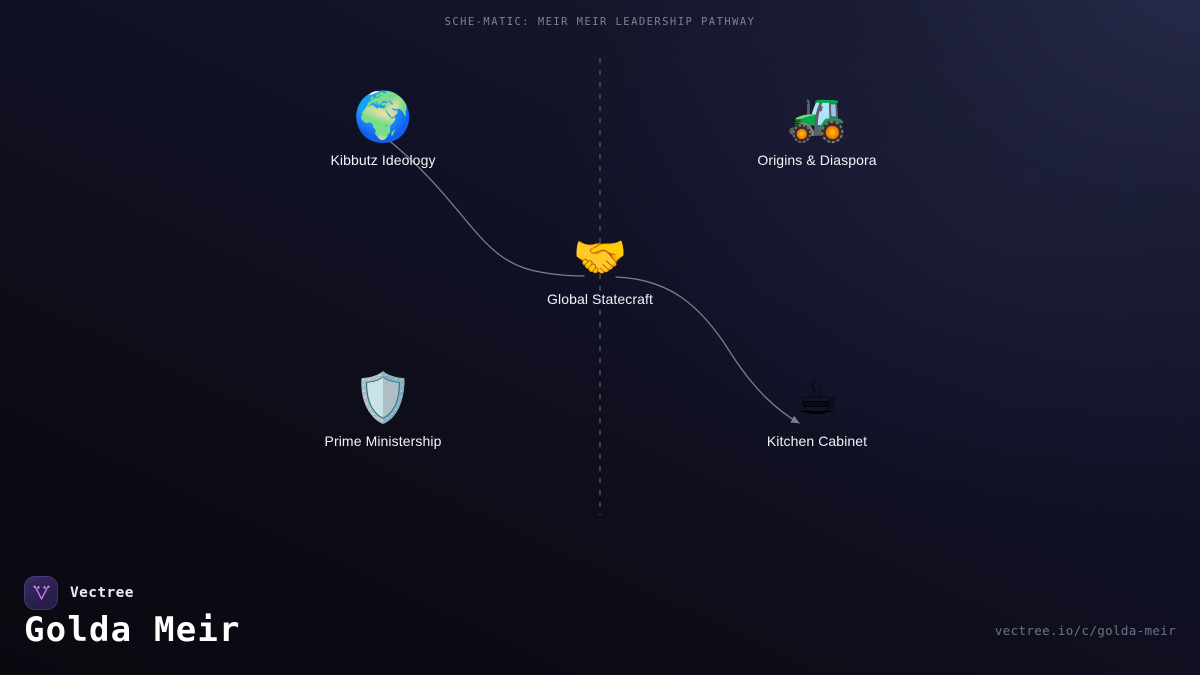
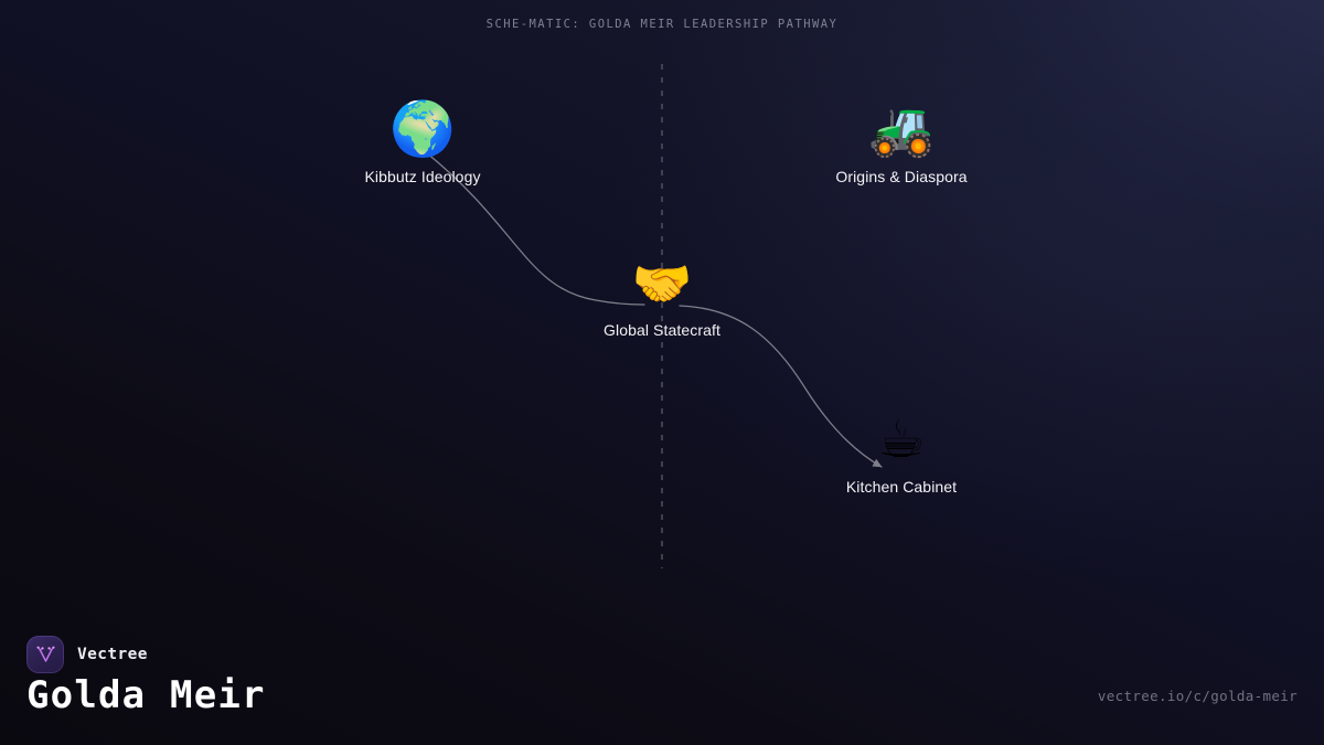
- SCHE-MATIC: MEIR MEIR LEADERSHIP PATHWAY
+ SCHE-MATIC: GOLDA MEIR LEADERSHIP PATHWAY
  🌍
  Kibbutz Ideology
  🚜
  Origins & Diaspora
  🤝
  Global Statecraft
- 🛡️
- Prime Ministership
  ☕
  Kitchen Cabinet
  Vectree
  Golda Meir
  vectree.io/c/golda-meir
